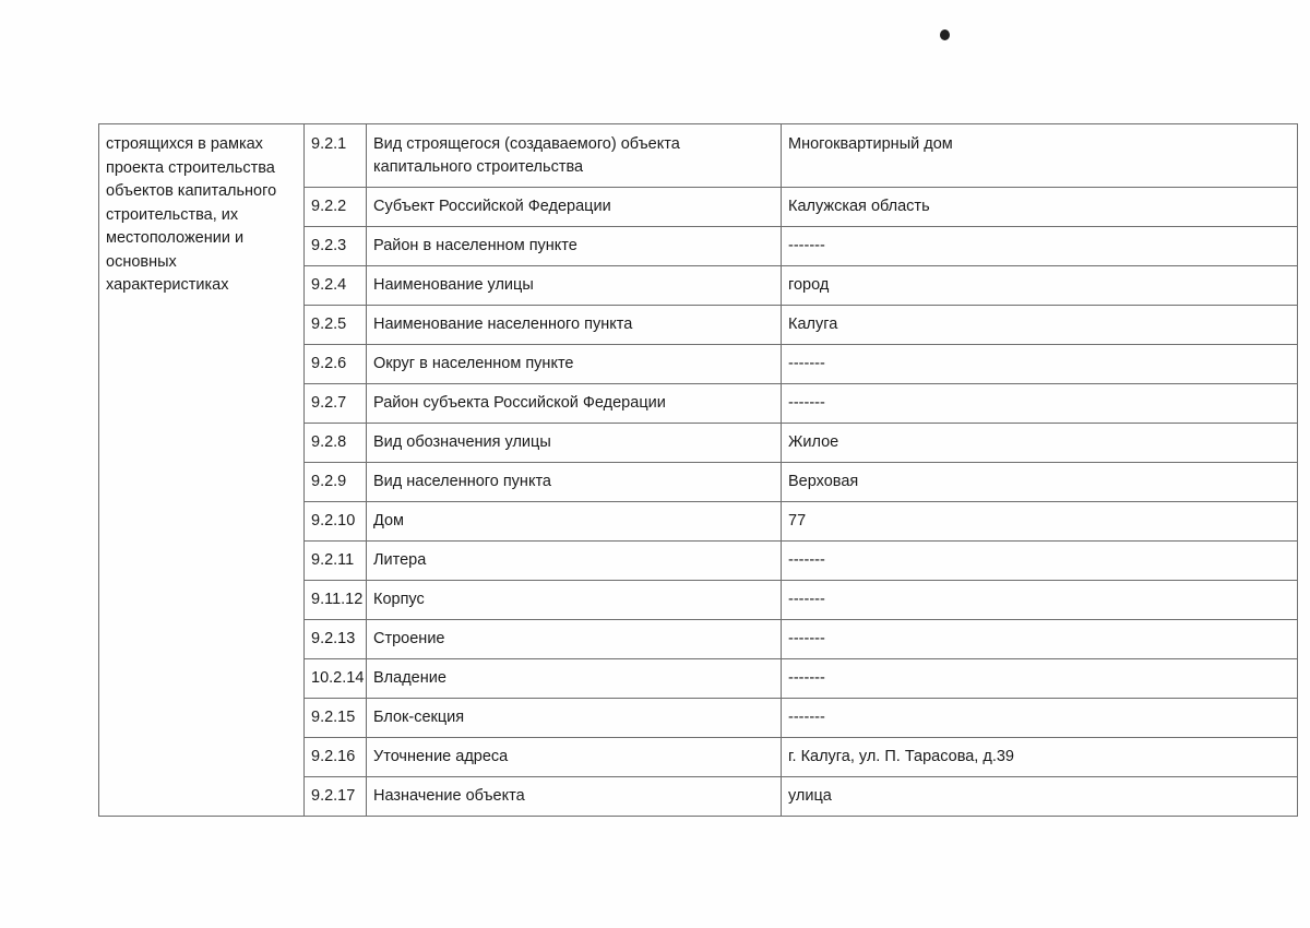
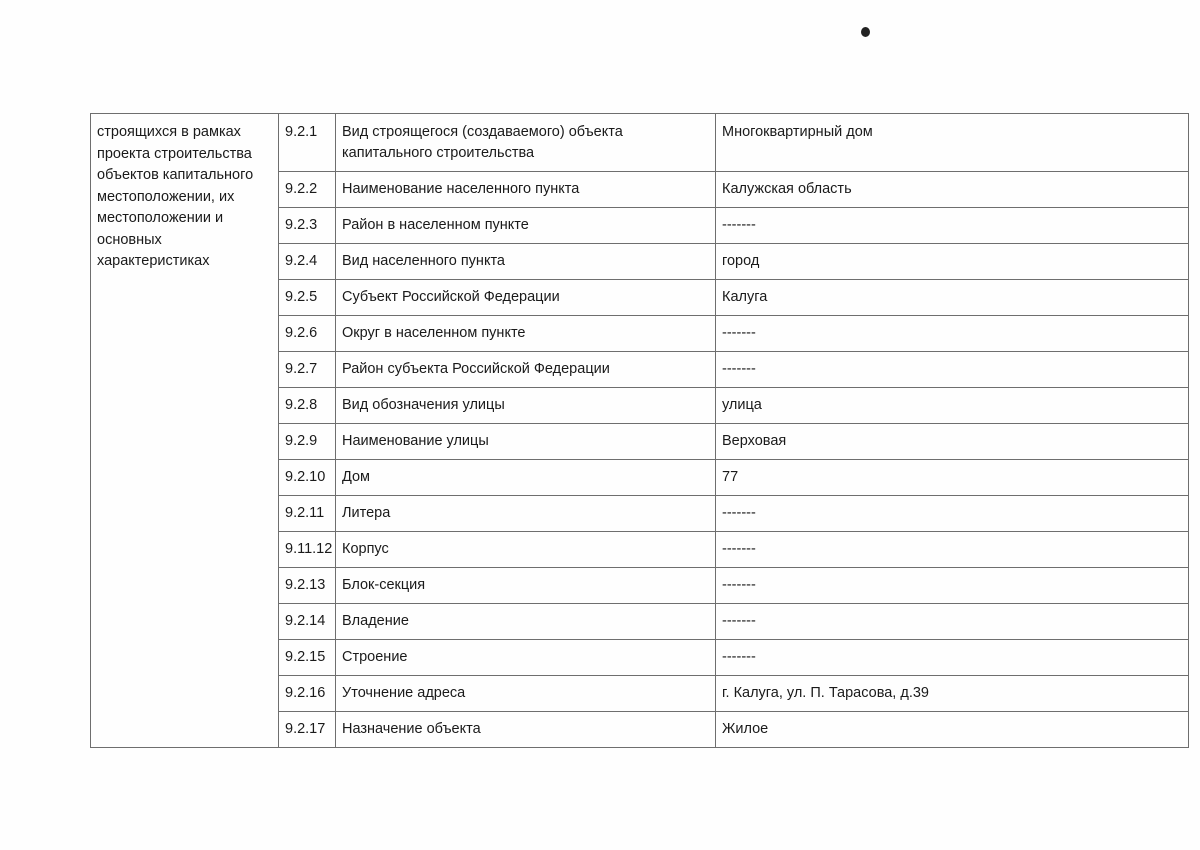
- строящихся в рамках проекта строительства объектов капитального строительства, их местоположении и основных характеристиках	9.2.1	Вид строящегося (создаваемого) объекта капитального строительства	Многоквартирный дом
+ строящихся в рамках проекта строительства объектов капитального местоположении, их местоположении и основных характеристиках	9.2.1	Вид строящегося (создаваемого) объекта капитального строительства	Многоквартирный дом
- 9.2.2	Субъект Российской Федерации	Калужская область
+ 9.2.2	Наименование населенного пункта	Калужская область
  9.2.3	Район в населенном пункте	-------
- 9.2.4	Наименование улицы	город
+ 9.2.4	Вид населенного пункта	город
- 9.2.5	Наименование населенного пункта	Калуга
+ 9.2.5	Субъект Российской Федерации	Калуга
  9.2.6	Округ в населенном пункте	-------
  9.2.7	Район субъекта Российской Федерации	-------
- 9.2.8	Вид обозначения улицы	Жилое
+ 9.2.8	Вид обозначения улицы	улица
- 9.2.9	Вид населенного пункта	Верховая
+ 9.2.9	Наименование улицы	Верховая
  9.2.10	Дом	77
  9.2.11	Литера	-------
  9.11.12	Корпус	-------
- 9.2.13	Строение	-------
+ 9.2.13	Блок-секция	-------
- 10.2.14	Владение	-------
+ 9.2.14	Владение	-------
- 9.2.15	Блок-секция	-------
+ 9.2.15	Строение	-------
  9.2.16	Уточнение адреса	г. Калуга, ул. П. Тарасова, д.39
- 9.2.17	Назначение объекта	улица
+ 9.2.17	Назначение объекта	Жилое
